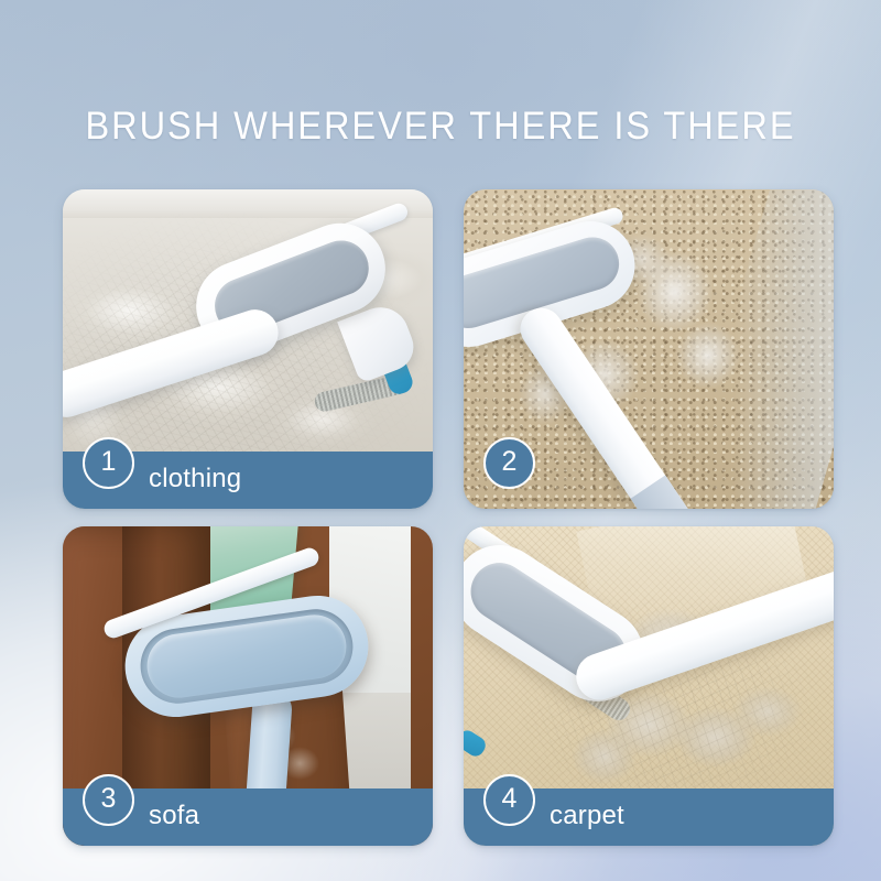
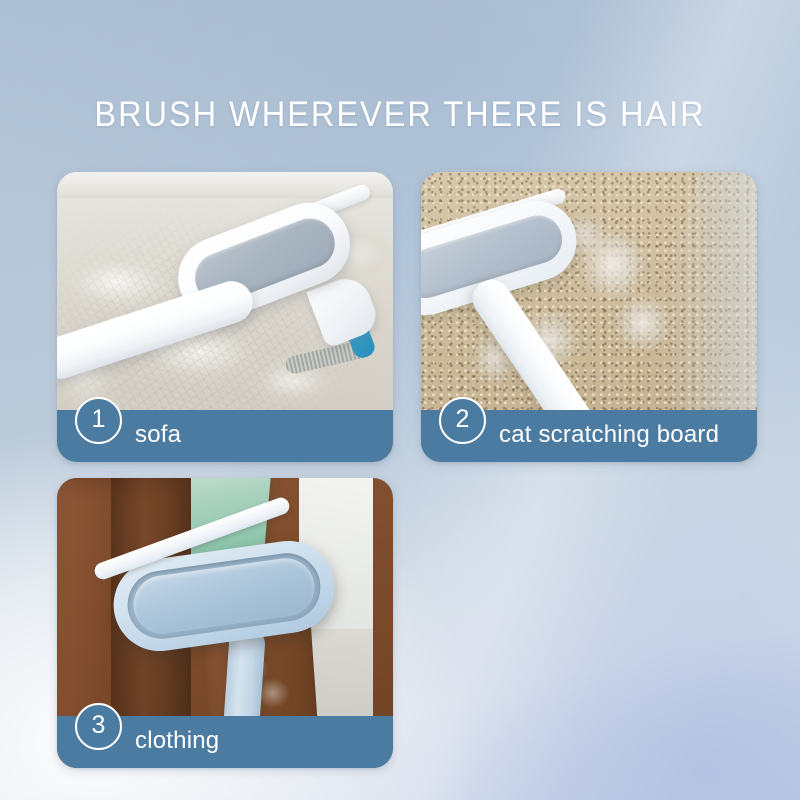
- BRUSH WHEREVER THERE IS THERE
+ BRUSH WHEREVER THERE IS HAIR
- clothing
+ sofa
  1
+ cat scratching board
  2
- sofa
+ clothing
  3
- carpet
- 4
